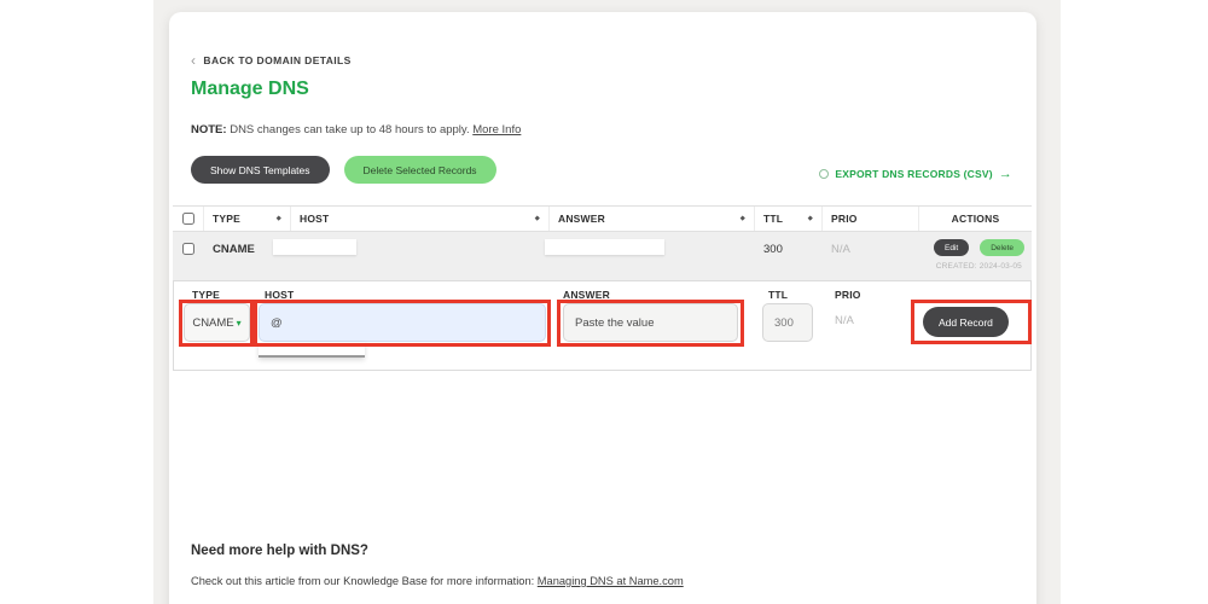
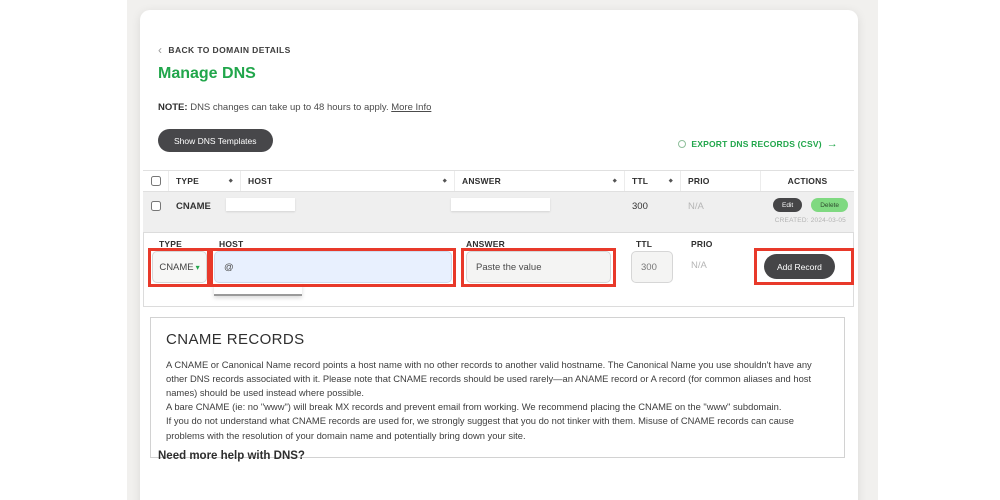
  ‹
  BACK TO DOMAIN DETAILS
  Manage DNS
  NOTE: DNS changes can take up to 48 hours to apply. More Info
  Show DNS Templates
- Delete Selected Records
  EXPORT DNS RECORDS (CSV)
  →
  TYPE
  HOST
  ANSWER
  TTL
  PRIO
  ACTIONS
  CNAME
  300
  N/A
  TYPE
  HOST
  ANSWER
  TTL
  PRIO
  CNAME
  ▾
  @
  Paste the value
  300
  N/A
  Add Record
+ CNAME RECORDS
+ A CNAME or Canonical Name record points a host name with no other records to another valid hostname. The Canonical Name you use shouldn't have any other DNS records associated with it. Please note that CNAME records should be used rarely—an ANAME record or A record (for common aliases and host names) should be used instead where possible.
+ A bare CNAME (ie: no "www") will break MX records and prevent email from working. We recommend placing the CNAME on the "www" subdomain.
+ If you do not understand what CNAME records are used for, we strongly suggest that you do not tinker with them. Misuse of CNAME records can cause problems with the resolution of your domain name and potentially bring down your site.
  Need more help with DNS?
- Check out this article from our Knowledge Base for more information: Managing DNS at Name.com
